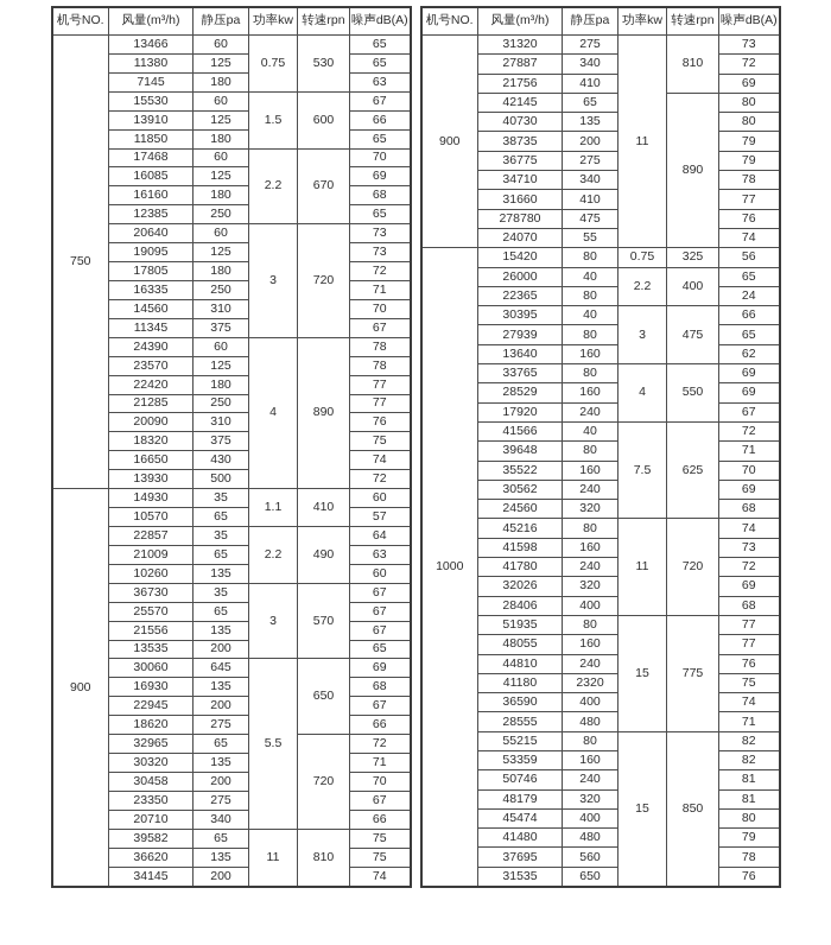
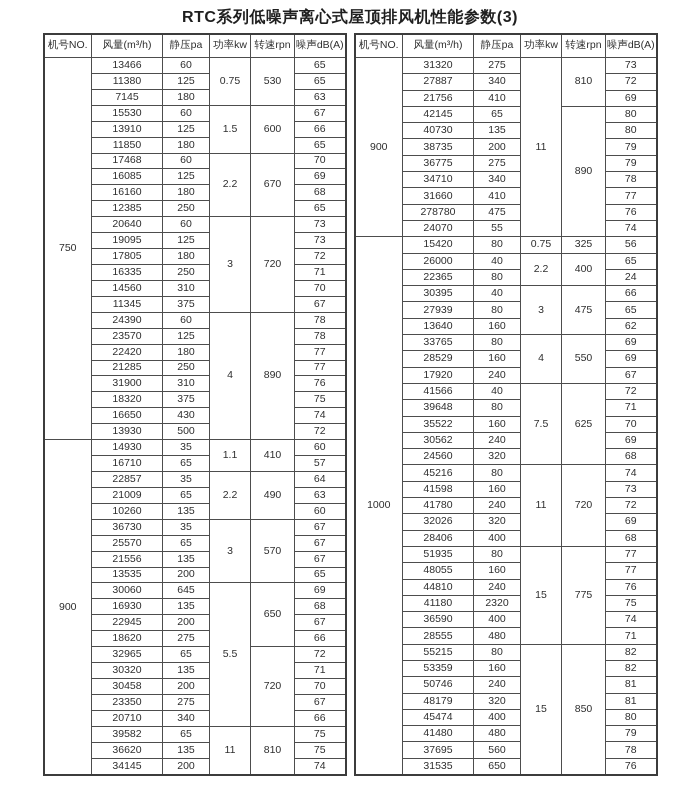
+ RTC系列低噪声离心式屋顶排风机性能参数(3)
  机号NO.	风量(m³/h)	静压pa	功率kw	转速rpn	噪声dB(A)
  750	13466	60	0.75	530	65
  11380	125	65
  7145	180	63
  15530	60	1.5	600	67
  13910	125	66
  11850	180	65
  17468	60	2.2	670	70
  16085	125	69
  16160	180	68
  12385	250	65
  20640	60	3	720	73
  19095	125	73
  17805	180	72
  16335	250	71
  14560	310	70
  11345	375	67
  24390	60	4	890	78
  23570	125	78
  22420	180	77
  21285	250	77
- 20090	310	76
+ 31900	310	76
  18320	375	75
  16650	430	74
  13930	500	72
  900	14930	35	1.1	410	60
- 10570	65	57
+ 16710	65	57
  22857	35	2.2	490	64
  21009	65	63
  10260	135	60
  36730	35	3	570	67
  25570	65	67
  21556	135	67
  13535	200	65
  30060	645	5.5	650	69
  16930	135	68
  22945	200	67
  18620	275	66
  32965	65	720	72
  30320	135	71
  30458	200	70
  23350	275	67
  20710	340	66
  39582	65	11	810	75
  36620	135	75
  34145	200	74
  机号NO.	风量(m³/h)	静压pa	功率kw	转速rpn	噪声dB(A)
  900	31320	275	11	810	73
  27887	340	72
  21756	410	69
  42145	65	890	80
  40730	135	80
  38735	200	79
  36775	275	79
  34710	340	78
  31660	410	77
  278780	475	76
  24070	55	74
  1000	15420	80	0.75	325	56
  26000	40	2.2	400	65
  22365	80	24
  30395	40	3	475	66
  27939	80	65
  13640	160	62
  33765	80	4	550	69
  28529	160	69
  17920	240	67
  41566	40	7.5	625	72
  39648	80	71
  35522	160	70
  30562	240	69
  24560	320	68
  45216	80	11	720	74
  41598	160	73
  41780	240	72
  32026	320	69
  28406	400	68
  51935	80	15	775	77
  48055	160	77
  44810	240	76
  41180	2320	75
  36590	400	74
  28555	480	71
  55215	80	15	850	82
  53359	160	82
  50746	240	81
  48179	320	81
  45474	400	80
  41480	480	79
  37695	560	78
  31535	650	76
